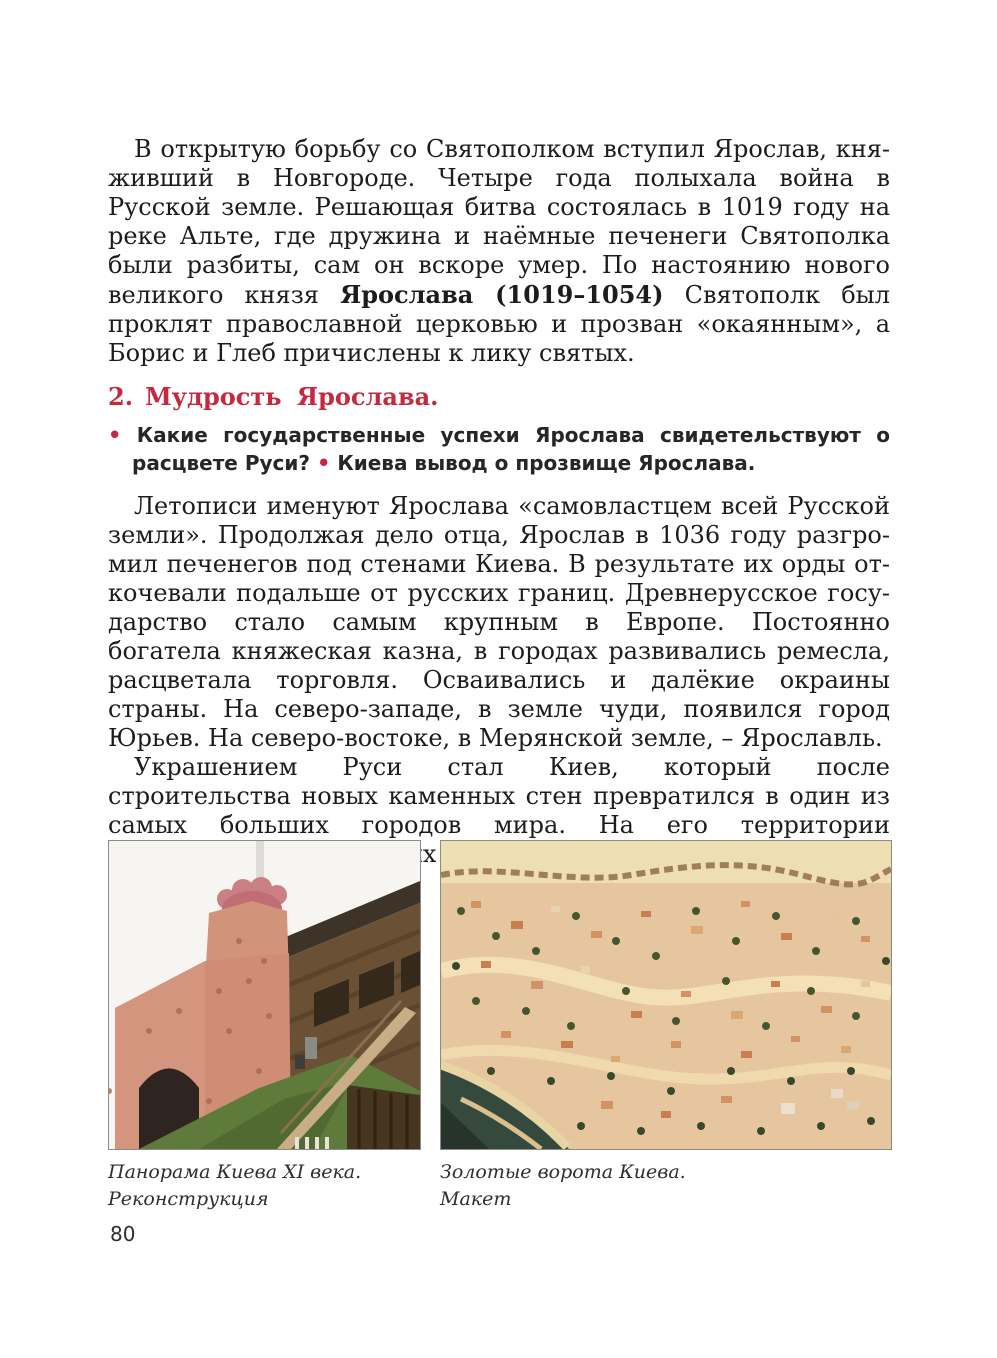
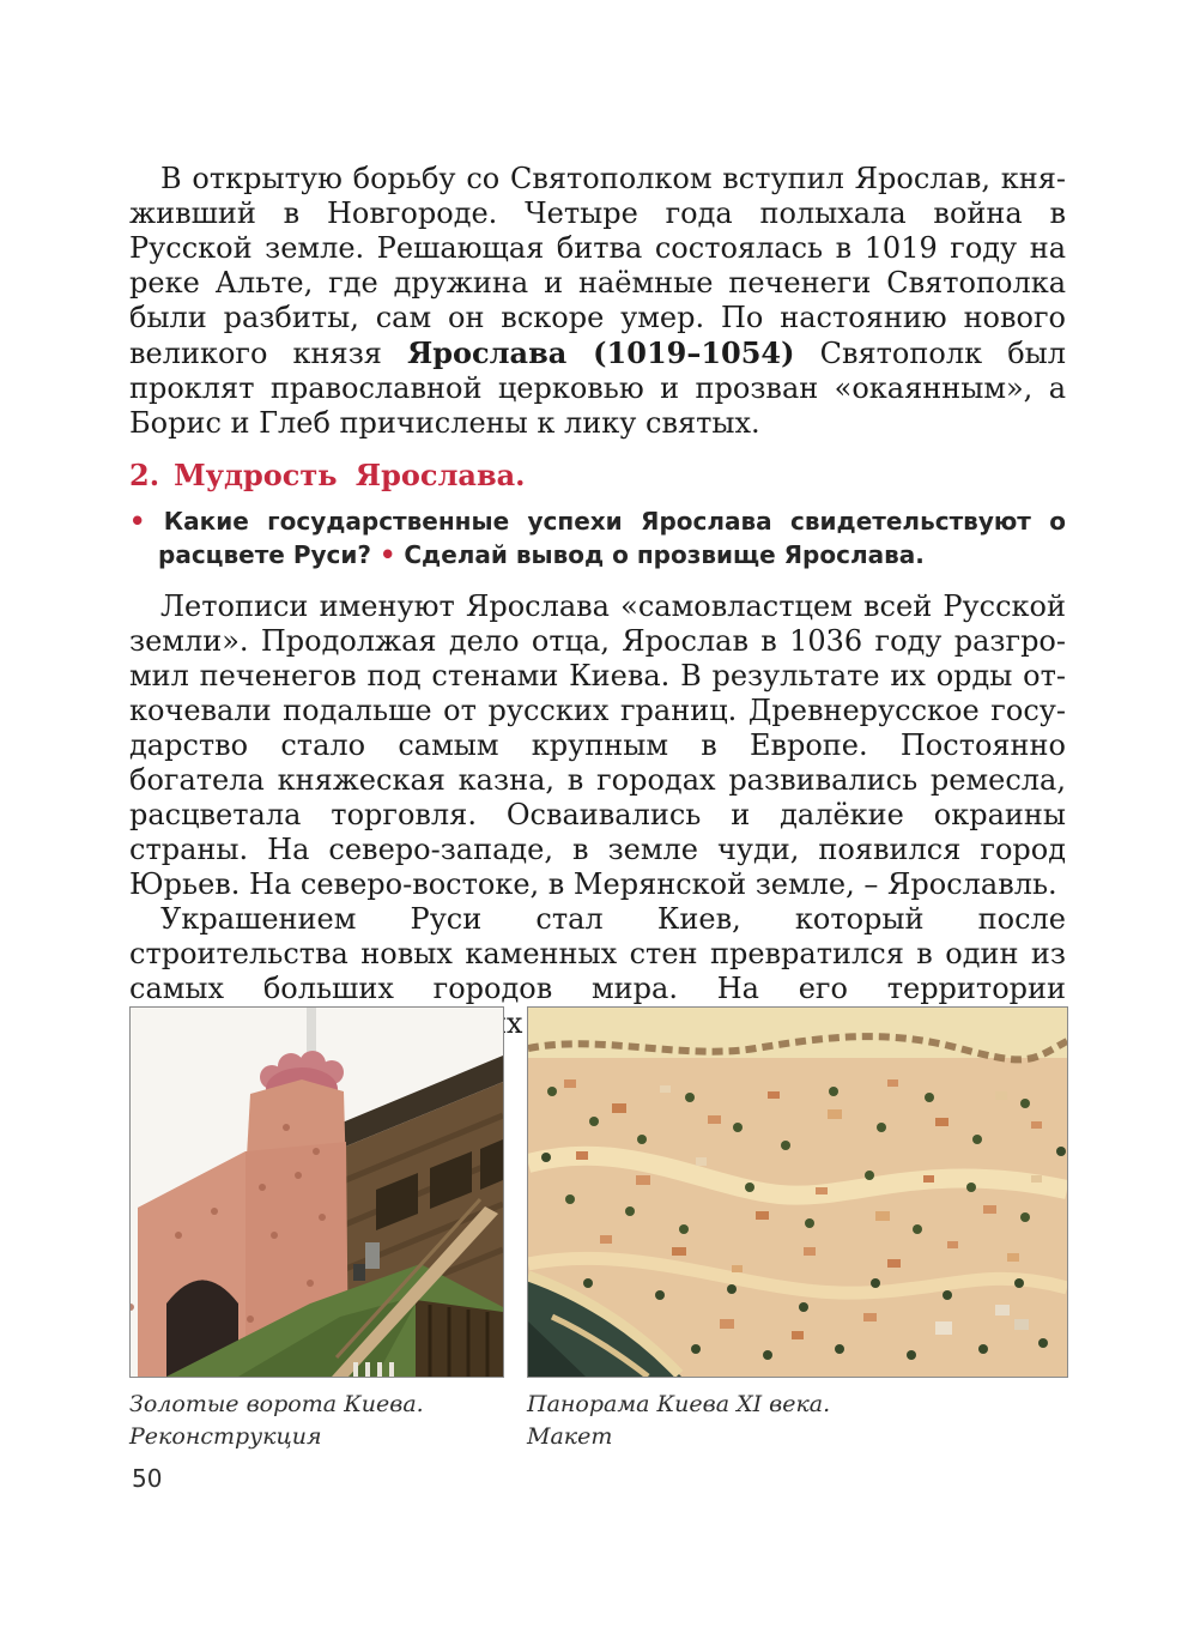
  В открытую борьбу со Святополком вступил Ярослав, кня­живший в Новгороде. Четыре года полыхала война в Русской земле. Решающая битва состоялась в 1019 году на реке Аль­те, где дружина и наёмные печенеги Святополка были разби­ты, сам он вскоре умер. По настоянию нового великого князя Ярослава (1019–1054) Святополк был проклят православной церковью и прозван «окаянным», а Борис и Глеб причислены к лику святых.
  2. Мудрость Ярослава.
- • Какие государственные успехи Ярослава свидетельствуют о рас­цвете Руси? • Киева вывод о прозвище Ярослава.
+ • Какие государственные успехи Ярослава свидетельствуют о рас­цвете Руси? • Сделай вывод о прозвище Ярослава.
  Летописи именуют Ярослава «самовластцем всей Русской земли». Продолжая дело отца, Ярослав в 1036 году разгро­мил печенегов под стенами Киева. В результате их орды от­кочевали подальше от русских границ. Древнерусское госу­дарство стало самым крупным в Европе. Постоянно богатела княжеская казна, в городах развивались ремесла, расцвета­ла торговля. Осваивались и далёкие окраины страны. На се­веро-западе, в земле чуди, появился город Юрьев. На севе­ро-востоке, в Мерянской земле, – Ярославль.
  Украшением Руси стал Киев, который после строительства новых каменных стен превратился в один из самых больших городов мира. На его территории х
- Панорама Киева XI века.
+ Золотые ворота Киева.
  Реконструкция
- Золотые ворота Киева.
+ Панорама Киева XI века.
  Макет
- 80
+ 50
